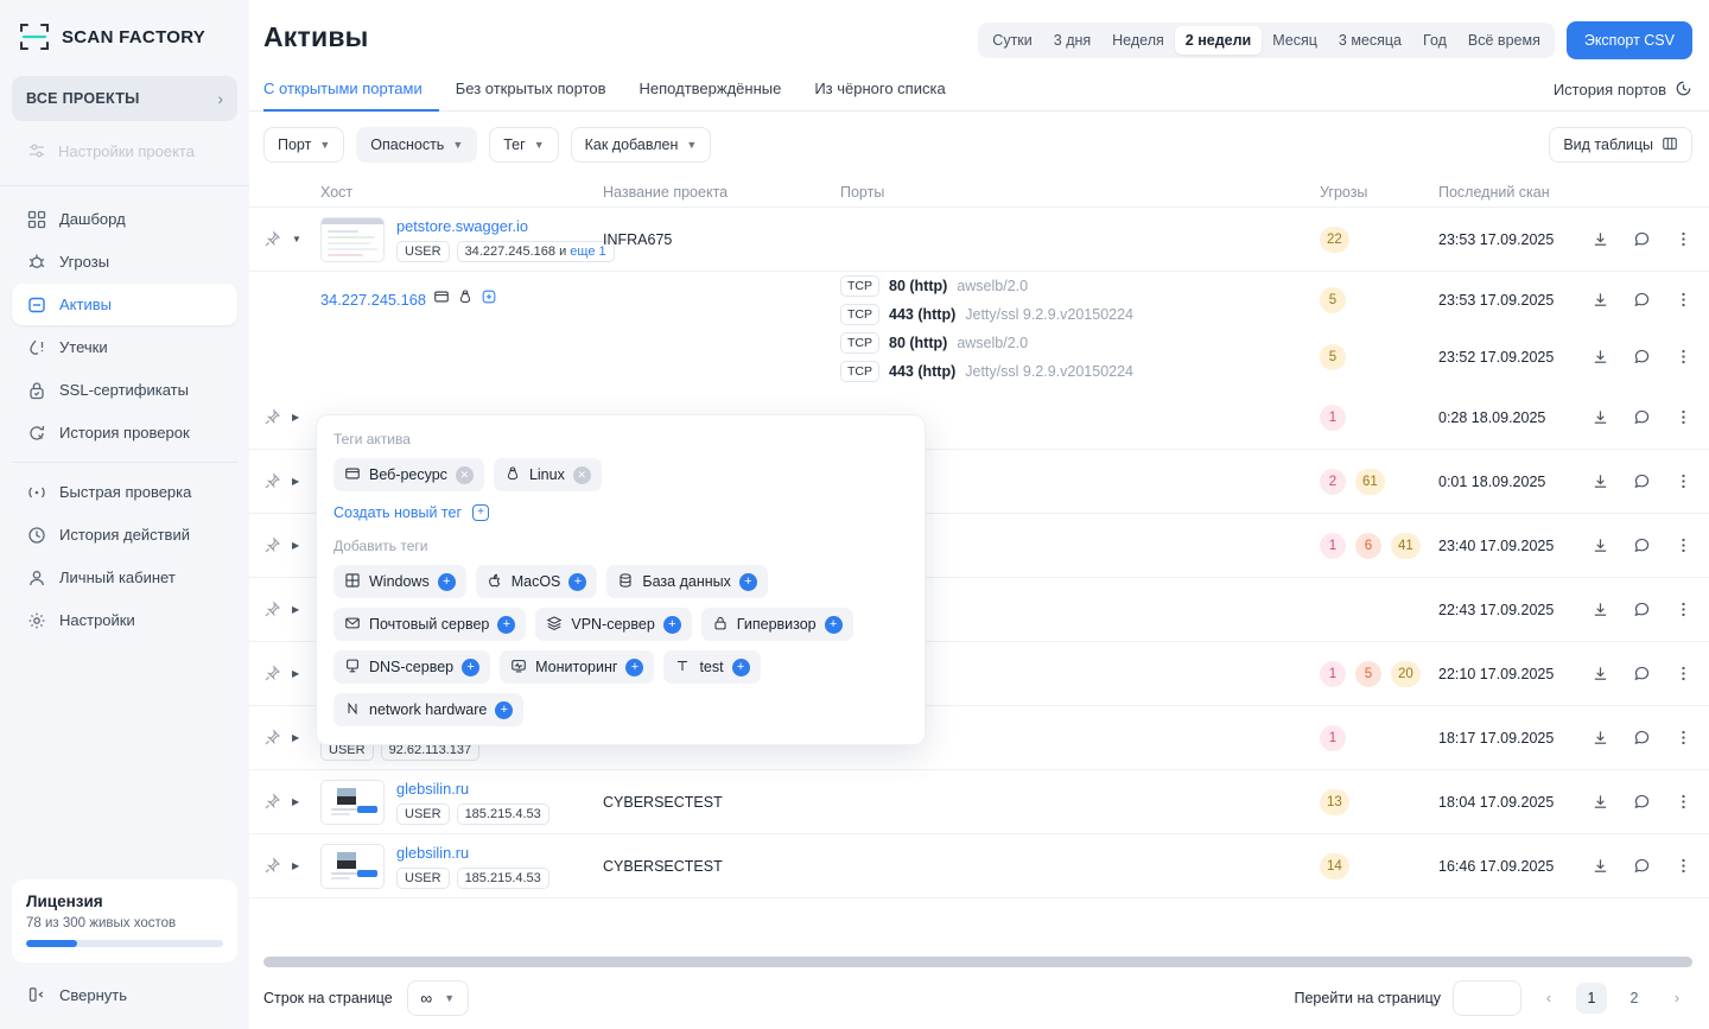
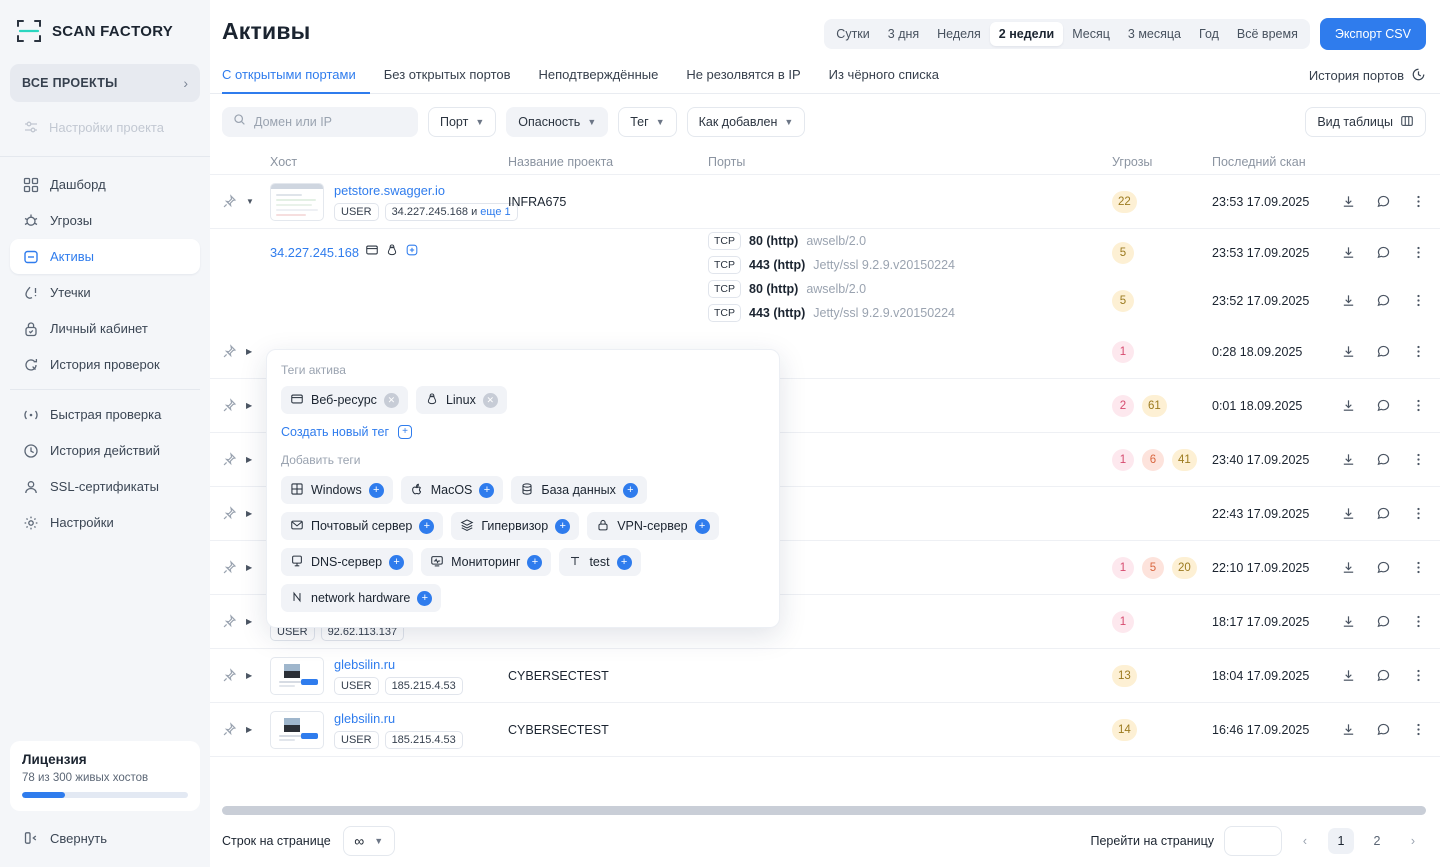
  SCAN FACTORY
  ВСЕ ПРОЕКТЫ
  ›
  Настройки проекта
  Дашборд
  Угрозы
  Активы
  Утечки
- SSL-сертификаты
+ Личный кабинет
  История проверок
  Быстрая проверка
  История действий
- Личный кабинет
+ SSL-сертификаты
  Настройки
  Лицензия
  78 из 300 живых хостов
  Свернуть
  Активы
  Сутки
  3 дня
  Неделя
  2 недели
  Месяц
  3 месяца
  Год
  Всё время
  Экспорт CSV
  С открытыми портами
  Без открытых портов
  Неподтверждённые
+ Не резолвятся в IP
  Из чёрного списка
  История портов
+ Домен или IP
  Порт
  ▼
  Опасность
  ▼
  Тег
  ▼
  Как добавлен
  ▼
  Вид таблицы
  Хост
  Название проекта
  Порты
  Угрозы
  Последний скан
  ▼
  petstore.swagger.io
  USER
  34.227.245.168 и еще 1
  INFRA675
  22
  23:53 17.09.2025
  34.227.245.168
  TCP
  80 (http)
  awselb/2.0
  TCP
  443 (http)
  Jetty/ssl 9.2.9.v20150224
  5
  23:53 17.09.2025
  TCP
  80 (http)
  awselb/2.0
  TCP
  443 (http)
  Jetty/ssl 9.2.9.v20150224
  5
  23:52 17.09.2025
  ▶
  1
  0:28 18.09.2025
  ▶
  2
  61
  0:01 18.09.2025
  ▶
  1
  6
  41
  23:40 17.09.2025
  ▶
  22:43 17.09.2025
  ▶
  1
  5
  20
  22:10 17.09.2025
  ▶
  USER
  92.62.113.137
  1
  18:17 17.09.2025
  ▶
  glebsilin.ru
  USER
  185.215.4.53
  CYBERSECTEST
  13
  18:04 17.09.2025
  ▶
  glebsilin.ru
  USER
  185.215.4.53
  CYBERSECTEST
  14
  16:46 17.09.2025
  Теги актива
  Веб-ресурс
  ✕
  Linux
  ✕
  Создать новый тег
  +
  Добавить теги
  Windows
  +
  MacOS
  +
  База данных
  +
  Почтовый сервер
  +
- VPN-сервер
+ Гипервизор
  +
- Гипервизор
+ VPN-сервер
  +
  DNS-сервер
  +
  Мониторинг
  +
  test
  +
  network hardware
  +
  Строк на странице
  ∞
  ▼
  Перейти на страницу
  ‹
  1
  2
  ›
